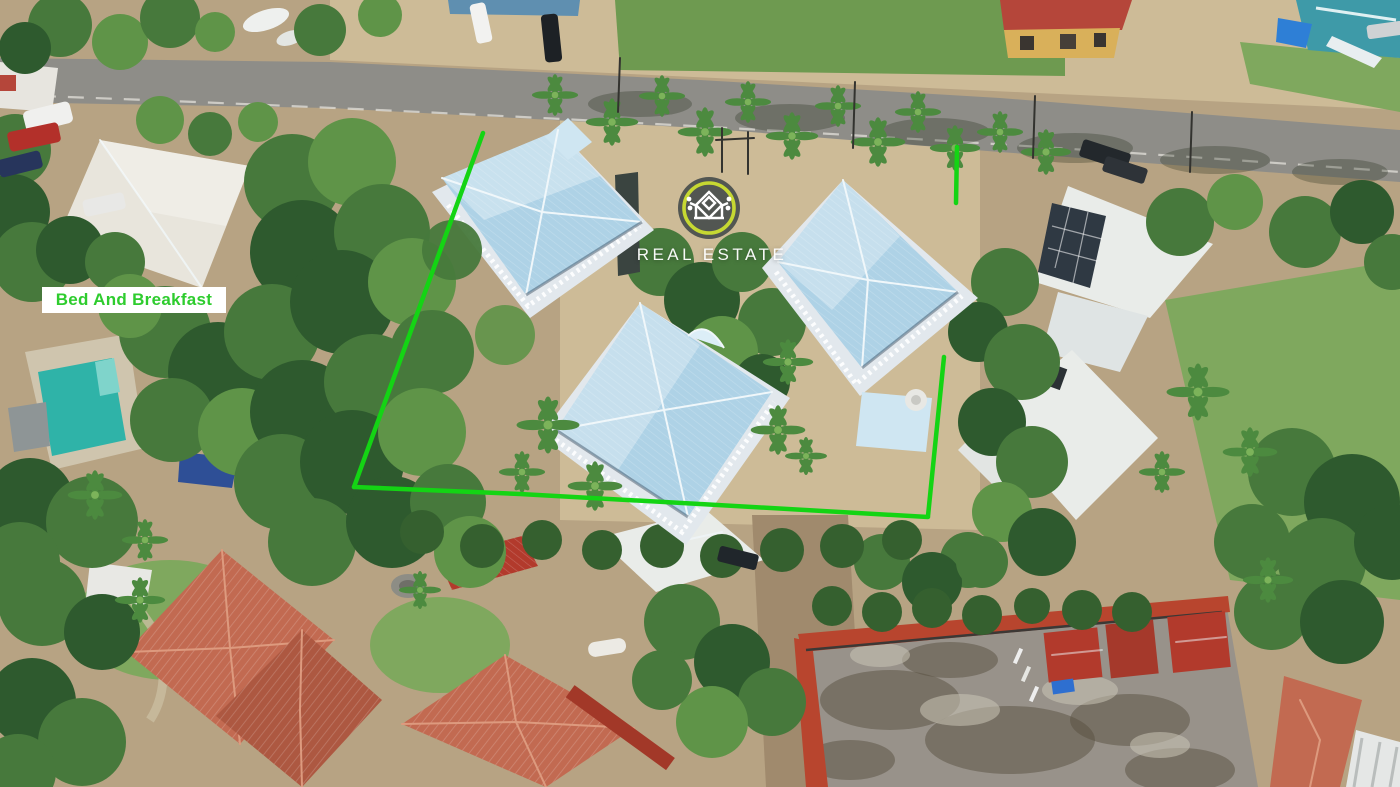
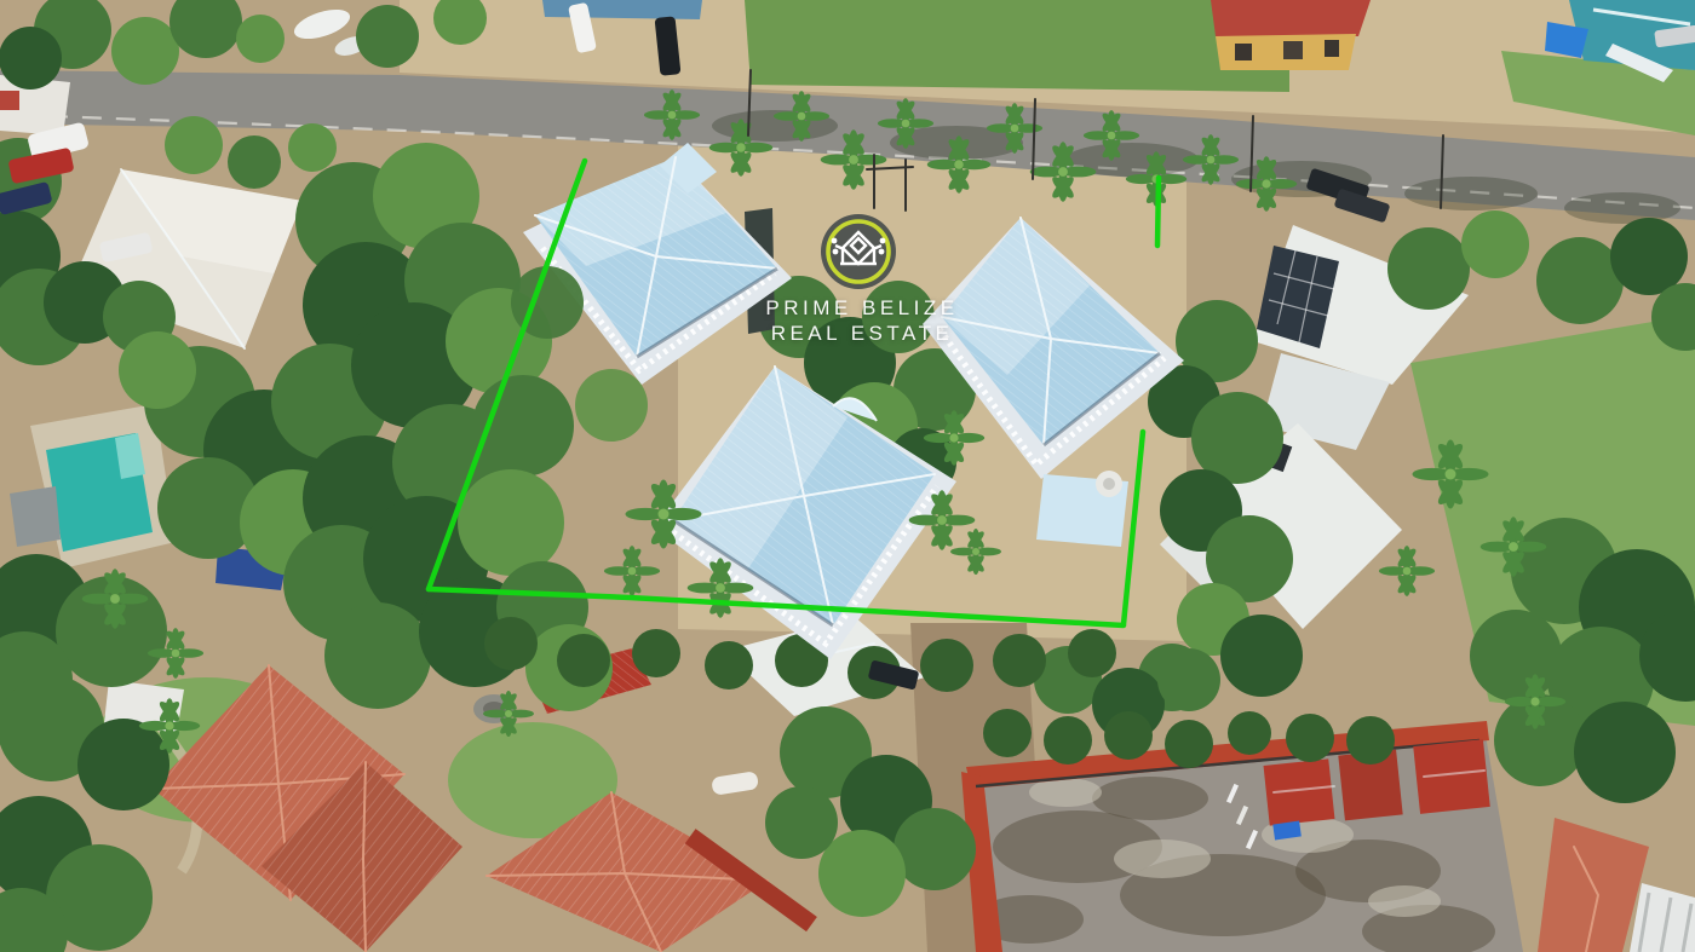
+ PRIME BELIZE
  REAL ESTATE
- Bed And Breakfast
